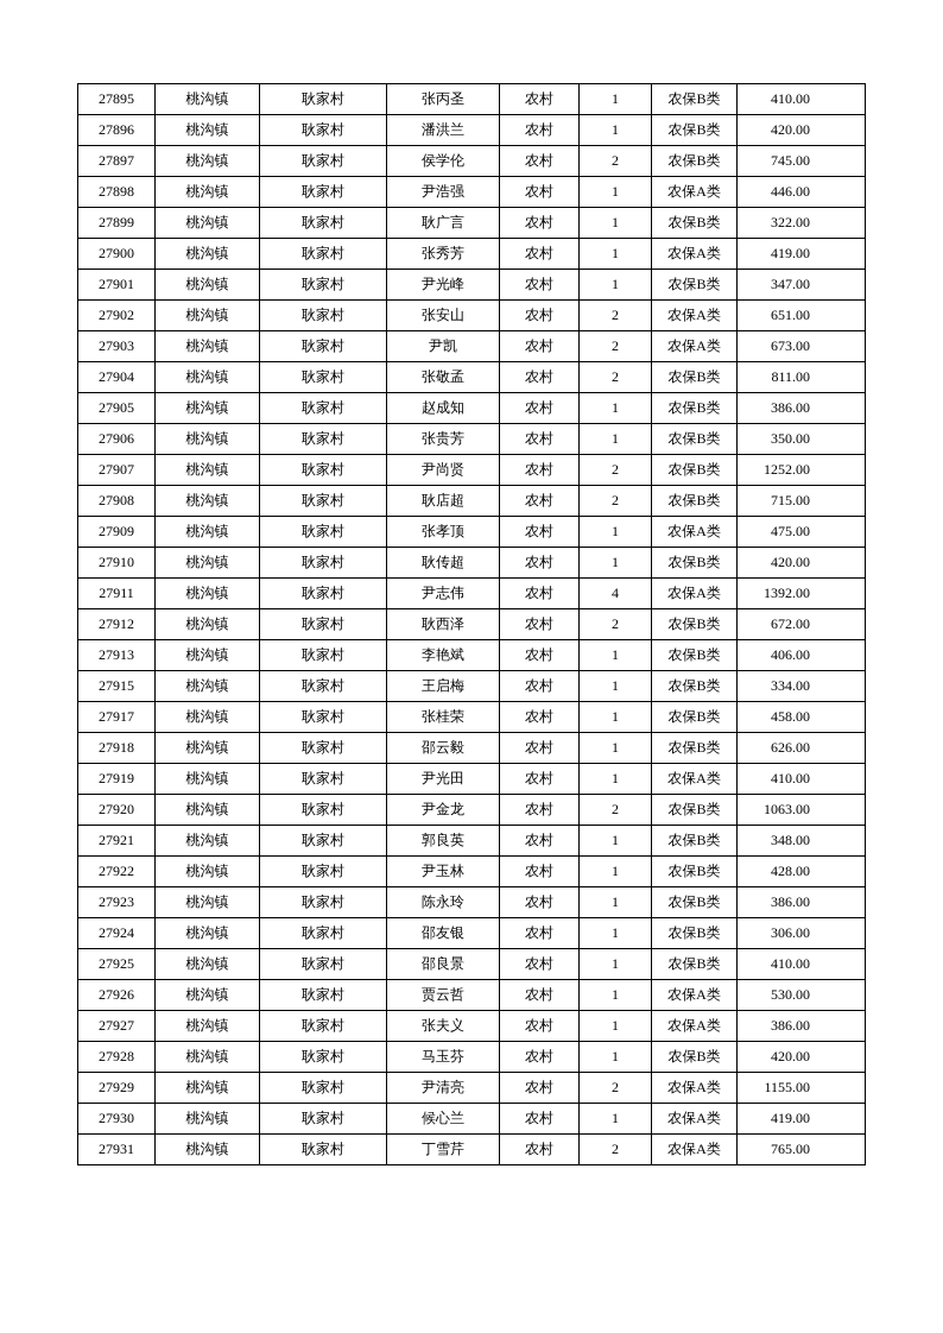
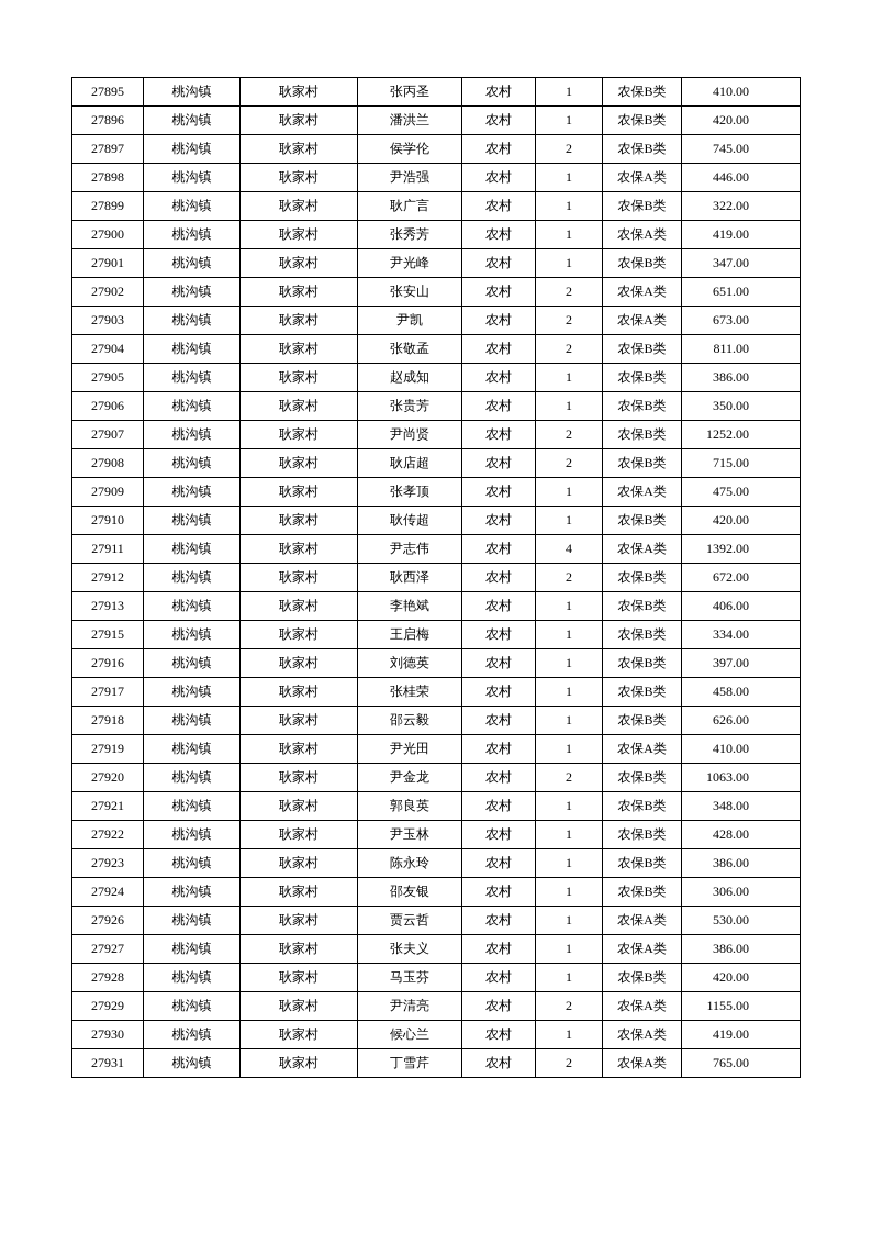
  27895	桃沟镇	耿家村	张丙圣	农村	1	农保B类	410.00
  27896	桃沟镇	耿家村	潘洪兰	农村	1	农保B类	420.00
  27897	桃沟镇	耿家村	侯学伦	农村	2	农保B类	745.00
  27898	桃沟镇	耿家村	尹浩强	农村	1	农保A类	446.00
  27899	桃沟镇	耿家村	耿广言	农村	1	农保B类	322.00
  27900	桃沟镇	耿家村	张秀芳	农村	1	农保A类	419.00
  27901	桃沟镇	耿家村	尹光峰	农村	1	农保B类	347.00
  27902	桃沟镇	耿家村	张安山	农村	2	农保A类	651.00
  27903	桃沟镇	耿家村	尹凯	农村	2	农保A类	673.00
  27904	桃沟镇	耿家村	张敬孟	农村	2	农保B类	811.00
  27905	桃沟镇	耿家村	赵成知	农村	1	农保B类	386.00
  27906	桃沟镇	耿家村	张贵芳	农村	1	农保B类	350.00
  27907	桃沟镇	耿家村	尹尚贤	农村	2	农保B类	1252.00
  27908	桃沟镇	耿家村	耿店超	农村	2	农保B类	715.00
  27909	桃沟镇	耿家村	张孝顶	农村	1	农保A类	475.00
  27910	桃沟镇	耿家村	耿传超	农村	1	农保B类	420.00
  27911	桃沟镇	耿家村	尹志伟	农村	4	农保A类	1392.00
  27912	桃沟镇	耿家村	耿西泽	农村	2	农保B类	672.00
  27913	桃沟镇	耿家村	李艳斌	农村	1	农保B类	406.00
  27915	桃沟镇	耿家村	王启梅	农村	1	农保B类	334.00
+ 27916	桃沟镇	耿家村	刘德英	农村	1	农保B类	397.00
  27917	桃沟镇	耿家村	张桂荣	农村	1	农保B类	458.00
  27918	桃沟镇	耿家村	邵云毅	农村	1	农保B类	626.00
  27919	桃沟镇	耿家村	尹光田	农村	1	农保A类	410.00
  27920	桃沟镇	耿家村	尹金龙	农村	2	农保B类	1063.00
  27921	桃沟镇	耿家村	郭良英	农村	1	农保B类	348.00
  27922	桃沟镇	耿家村	尹玉林	农村	1	农保B类	428.00
  27923	桃沟镇	耿家村	陈永玲	农村	1	农保B类	386.00
  27924	桃沟镇	耿家村	邵友银	农村	1	农保B类	306.00
- 27925	桃沟镇	耿家村	邵良景	农村	1	农保B类	410.00
  27926	桃沟镇	耿家村	贾云哲	农村	1	农保A类	530.00
  27927	桃沟镇	耿家村	张夫义	农村	1	农保A类	386.00
  27928	桃沟镇	耿家村	马玉芬	农村	1	农保B类	420.00
  27929	桃沟镇	耿家村	尹清亮	农村	2	农保A类	1155.00
  27930	桃沟镇	耿家村	候心兰	农村	1	农保A类	419.00
  27931	桃沟镇	耿家村	丁雪芹	农村	2	农保A类	765.00
